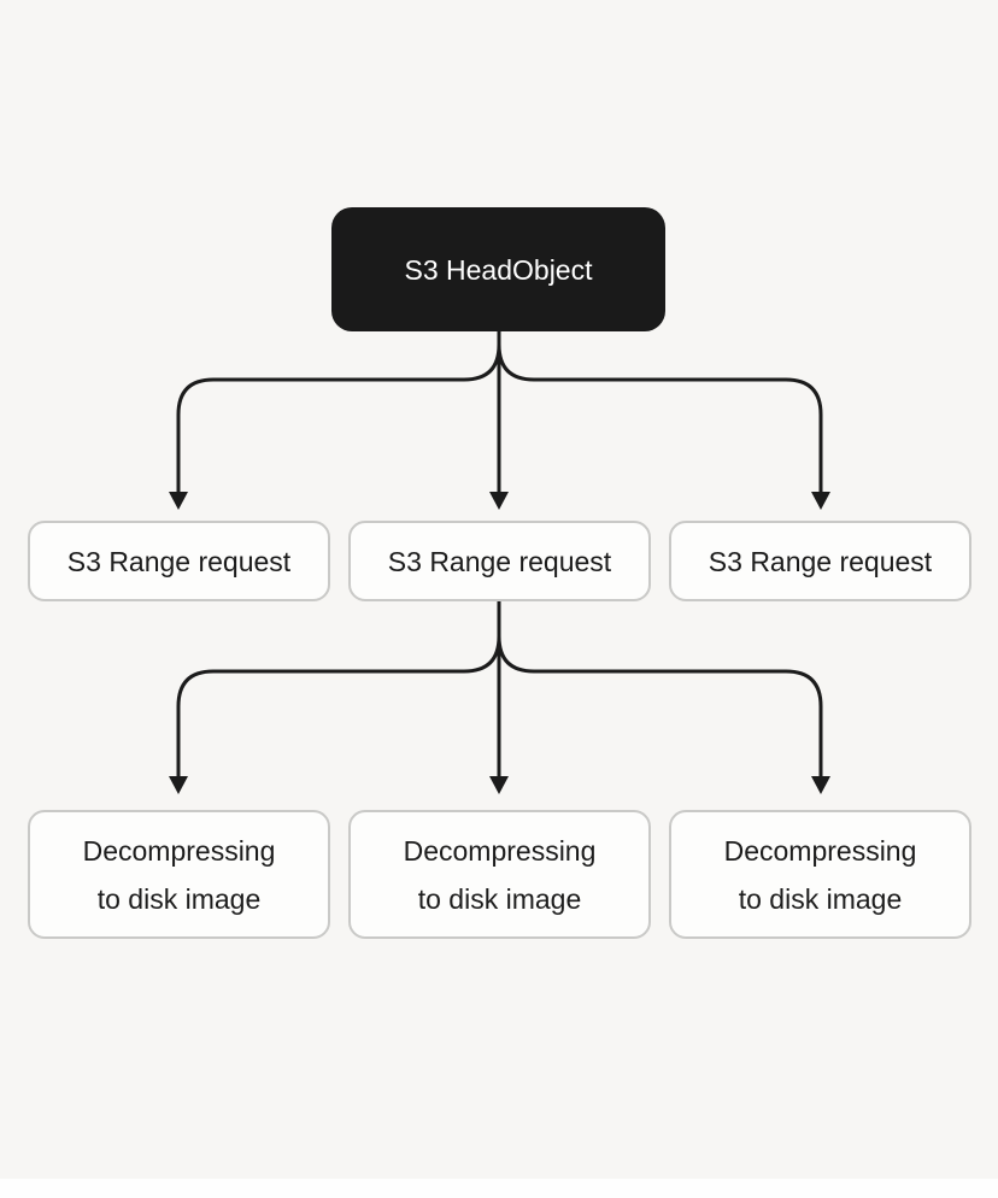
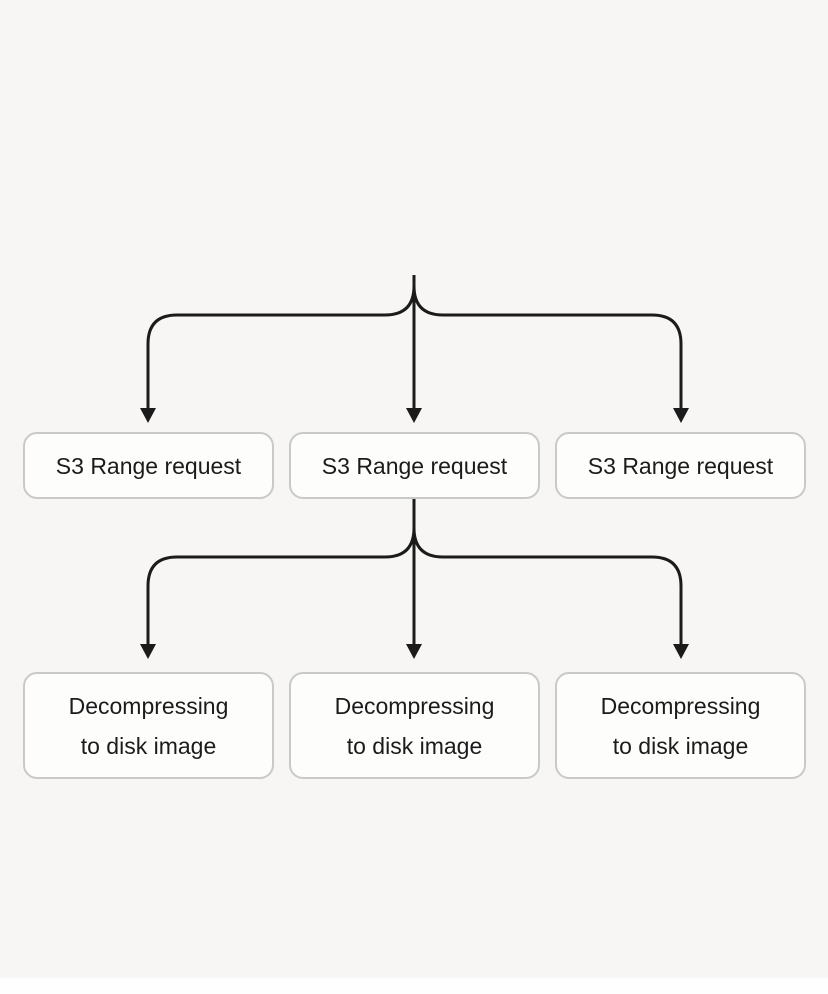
- S3 HeadObject
  S3 Range request
  S3 Range request
  S3 Range request
  Decompressing
  to disk image
  Decompressing
  to disk image
  Decompressing
  to disk image
